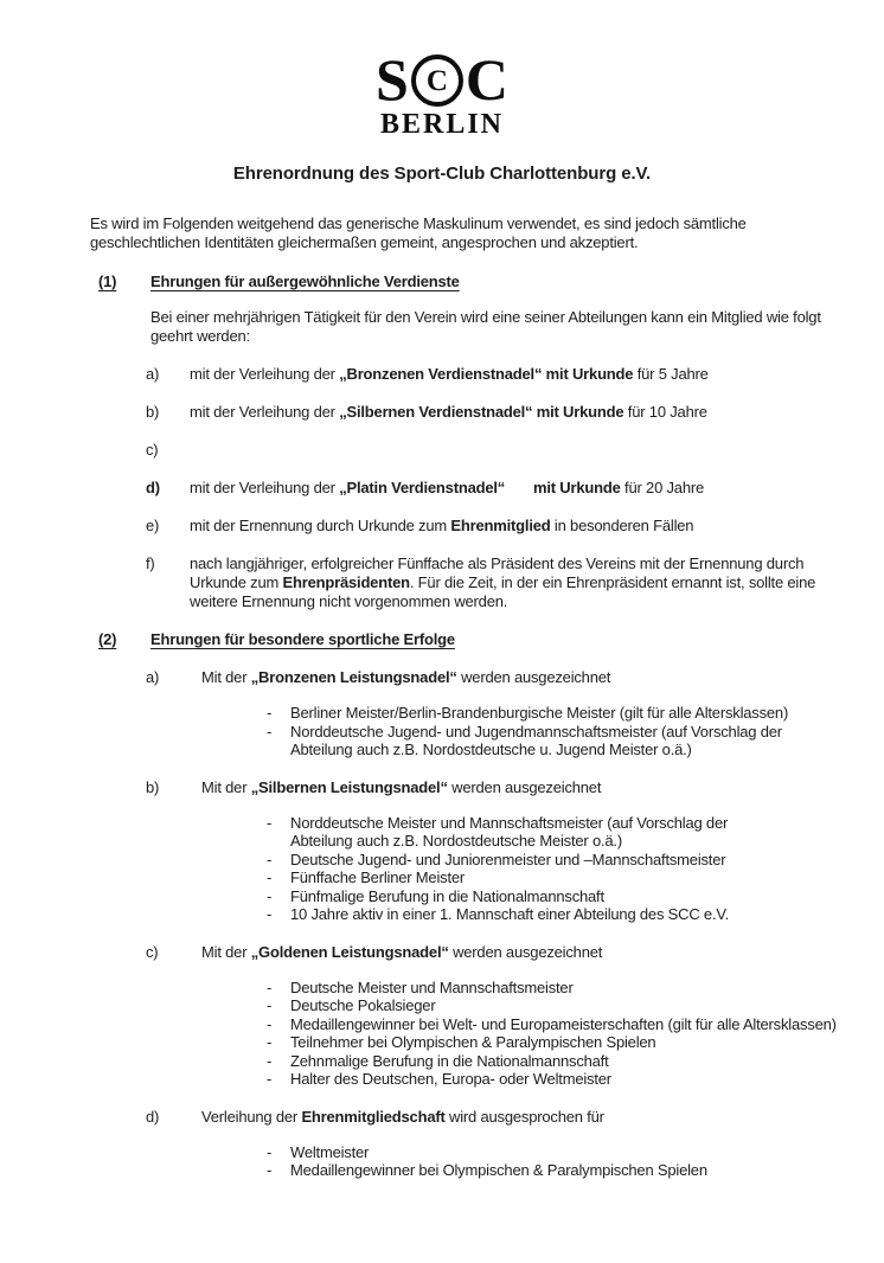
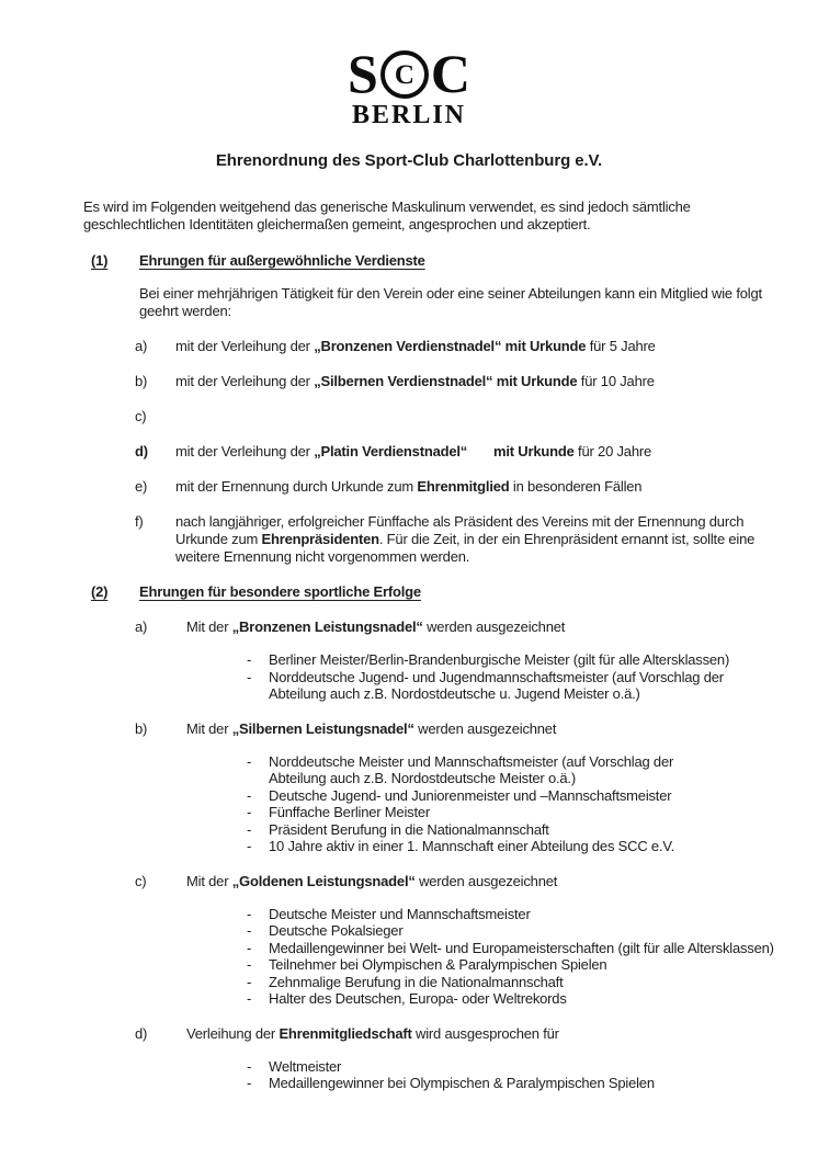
  S
  C
  C
  BERLIN
  Ehrenordnung des Sport-Club Charlottenburg e.V.
  Es wird im Folgenden weitgehend das generische Maskulinum verwendet, es sind jedoch sämtliche geschlechtlichen Identitäten gleichermaßen gemeint, angesprochen und akzeptiert.
  (1)
  Ehrungen für außergewöhnliche Verdienste
- Bei einer mehrjährigen Tätigkeit für den Verein wird eine seiner Abteilungen kann ein Mitglied wie folgt geehrt werden:
+ Bei einer mehrjährigen Tätigkeit für den Verein oder eine seiner Abteilungen kann ein Mitglied wie folgt geehrt werden:
  a)
  mit der Verleihung der „Bronzenen Verdienstnadel“ mit Urkunde für 5 Jahre
  b)
  mit der Verleihung der „Silbernen Verdienstnadel“ mit Urkunde für 10 Jahre
  c)
  d)
  mit der Verleihung der „Platin Verdienstnadel“ mit Urkunde für 20 Jahre
  e)
  mit der Ernennung durch Urkunde zum Ehrenmitglied in besonderen Fällen
  f)
  nach langjähriger, erfolgreicher Fünffache als Präsident des Vereins mit der Ernennung durch Urkunde zum Ehrenpräsidenten. Für die Zeit, in der ein Ehrenpräsident ernannt ist, sollte eine weitere Ernennung nicht vorgenommen werden.
  (2)
  Ehrungen für besondere sportliche Erfolge
  a)
  Mit der „Bronzenen Leistungsnadel“ werden ausgezeichnet
  -
  Berliner Meister/Berlin-Brandenburgische Meister (gilt für alle Altersklassen)
  -
  Norddeutsche Jugend- und Jugendmannschaftsmeister (auf Vorschlag der
  Abteilung auch z.B. Nordostdeutsche u. Jugend Meister o.ä.)
  b)
  Mit der „Silbernen Leistungsnadel“ werden ausgezeichnet
  -
  Norddeutsche Meister und Mannschaftsmeister (auf Vorschlag der
  Abteilung auch z.B. Nordostdeutsche Meister o.ä.)
  -
  Deutsche Jugend- und Juniorenmeister und –Mannschaftsmeister
  -
  Fünffache Berliner Meister
  -
- Fünfmalige Berufung in die Nationalmannschaft
+ Präsident Berufung in die Nationalmannschaft
  -
  10 Jahre aktiv in einer 1. Mannschaft einer Abteilung des SCC e.V.
  c)
  Mit der „Goldenen Leistungsnadel“ werden ausgezeichnet
  -
  Deutsche Meister und Mannschaftsmeister
  -
  Deutsche Pokalsieger
  -
  Medaillengewinner bei Welt- und Europameisterschaften (gilt für alle Altersklassen)
  -
  Teilnehmer bei Olympischen & Paralympischen Spielen
  -
  Zehnmalige Berufung in die Nationalmannschaft
  -
- Halter des Deutschen, Europa- oder Weltmeister
+ Halter des Deutschen, Europa- oder Weltrekords
  d)
  Verleihung der Ehrenmitgliedschaft wird ausgesprochen für
  -
  Weltmeister
  -
  Medaillengewinner bei Olympischen & Paralympischen Spielen
